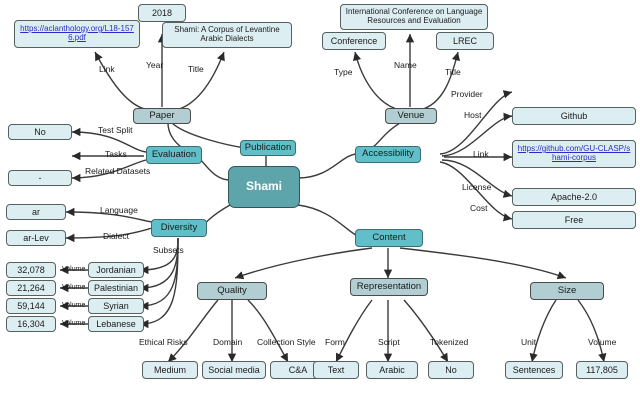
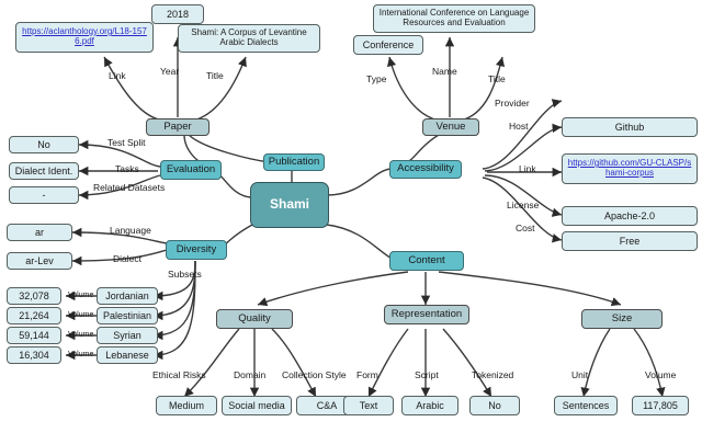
  2018
  https://aclanthology.org/L18-1576.pdf
  Shami: A Corpus of Levantine Arabic Dialects
  Link
  Year
  Title
  Paper
  International Conference on Language Resources and Evaluation
  Conference
- LREC
  Type
  Name
  Title
  Venue
  Github
  https://github.com/GU-CLASP/shami-corpus
  Apache-2.0
  Free
  Provider
  Host
  Link
  License
  Cost
  No
+ Dialect Ident.
  -
  Test Split
  Tasks
  Related Datasets
  ar
  ar-Lev
  Language
  Dialect
  Subsets
  Jordanian
  Palestinian
  Syrian
  Lebanese
  32,078
  21,264
  59,144
  16,304
  Publication
  Accessibility
  Content
  Diversity
  Evaluation
  Shami
  Quality
  Representation
  Size
  Ethical Risks
  Domain
  Collection Style
  Form
  Script
  Tokenized
  Unit
  Volume
  Medium
  Social media
  C&A
  Text
  Arabic
  No
  Sentences
  117,805
